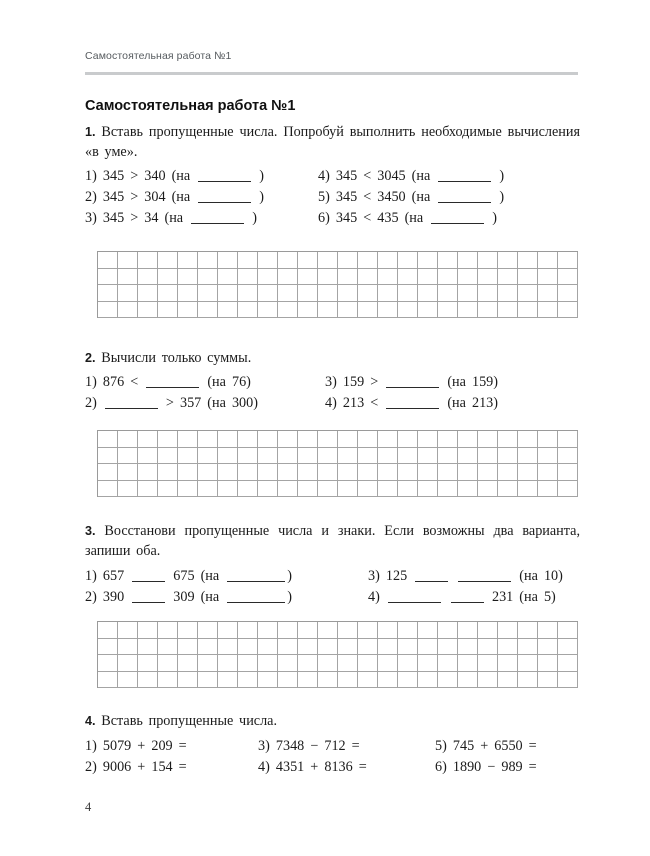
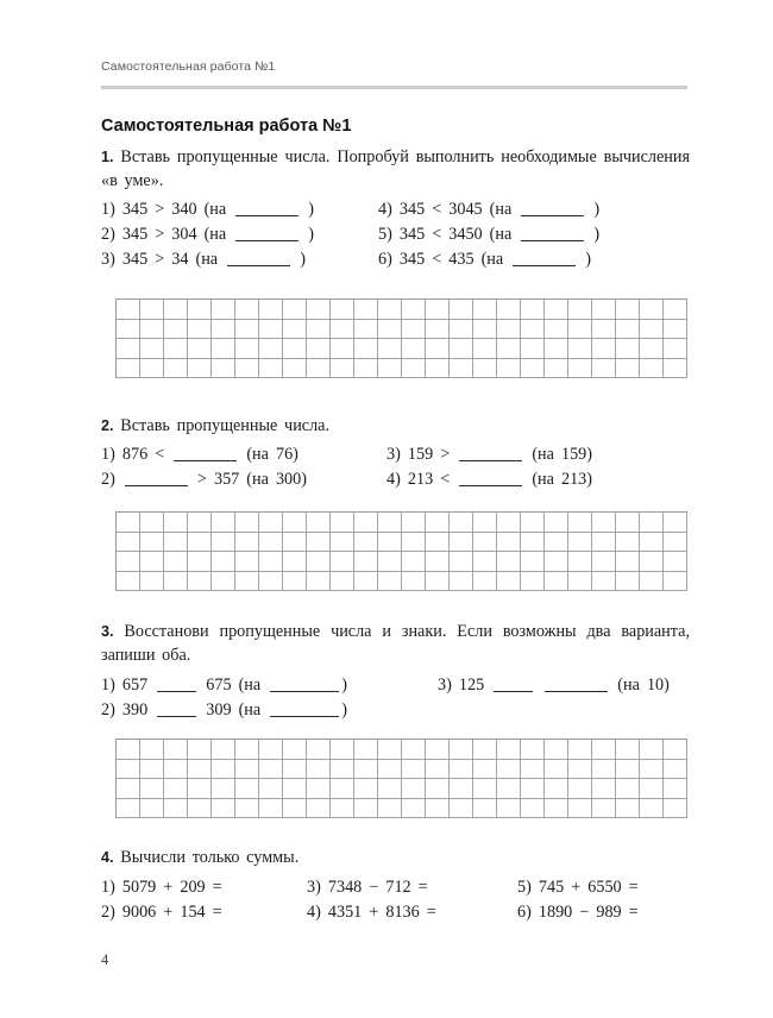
  Самостоятельная работа №1
  Самостоятельная работа №1
  1. Вставь пропущенные числа. Попробуй выполнить необходимые вычисления «в уме».
  1) 345 > 340 (на )
  4) 345 < 3045 (на )
  2) 345 > 304 (на )
  5) 345 < 3450 (на )
  3) 345 > 34 (на )
  6) 345 < 435 (на )
- 2. Вычисли только суммы.
+ 2. Вставь пропущенные числа.
  1) 876 < (на 76)
  3) 159 > (на 159)
  2) > 357 (на 300)
  4) 213 < (на 213)
  3. Восстанови пропущенные числа и знаки. Если возможны два варианта, запиши оба.
  1) 657 675 (на )
  3) 125 (на 10)
  2) 390 309 (на )
- 4) 231 (на 5)
- 4. Вставь пропущенные числа.
+ 4. Вычисли только суммы.
  1) 5079 + 209 =
  3) 7348 − 712 =
  5) 745 + 6550 =
  2) 9006 + 154 =
  4) 4351 + 8136 =
  6) 1890 − 989 =
  4
